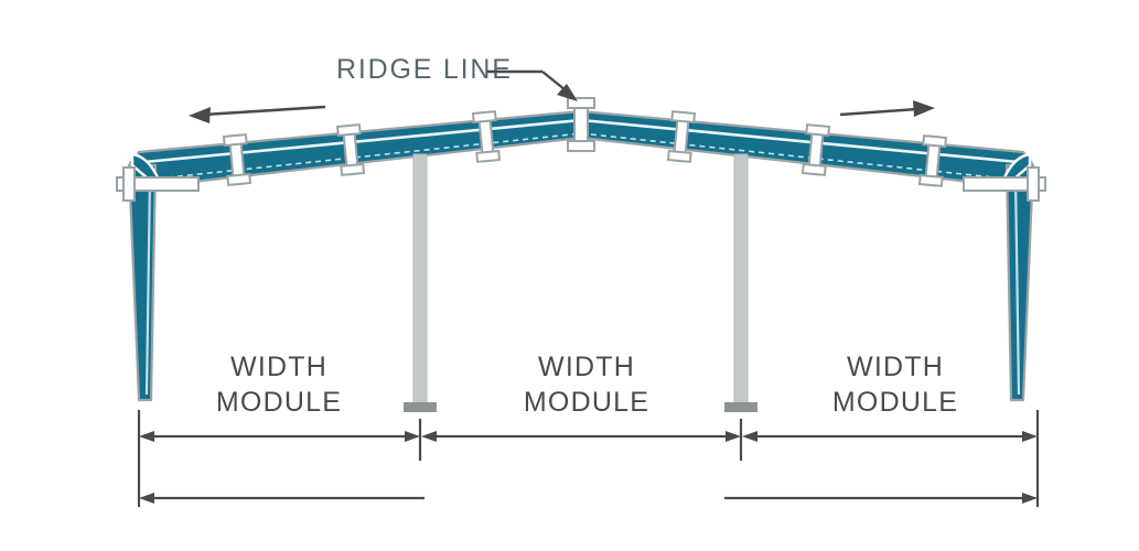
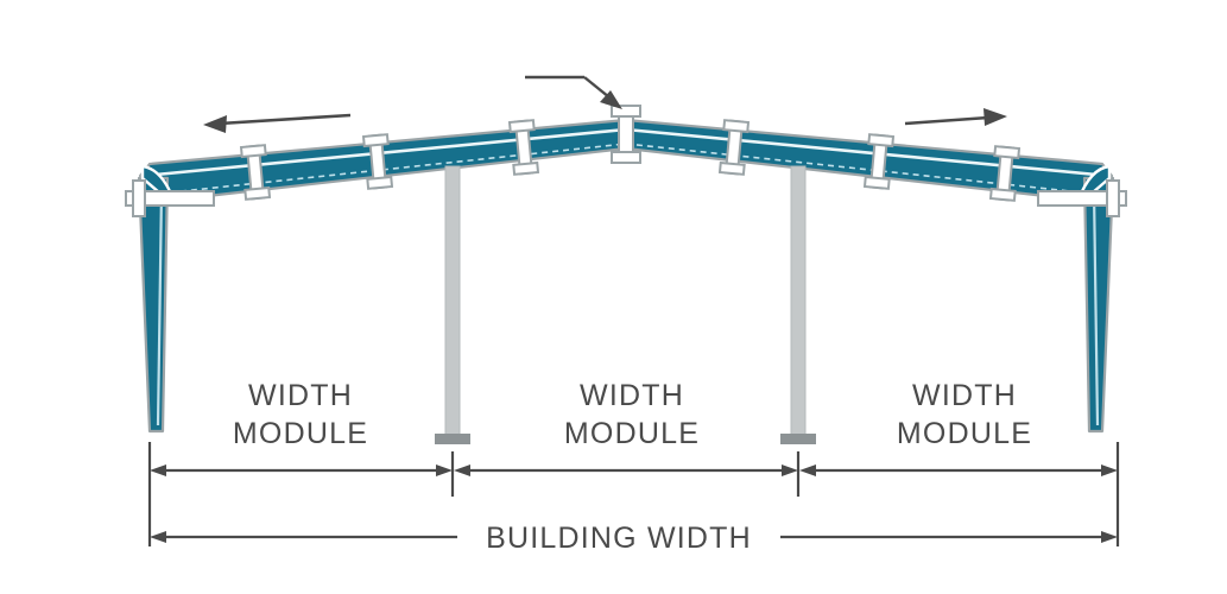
- RIDGE LINE
  WIDTH
  MODULE
  WIDTH
  MODULE
  WIDTH
  MODULE
+ BUILDING WIDTH
